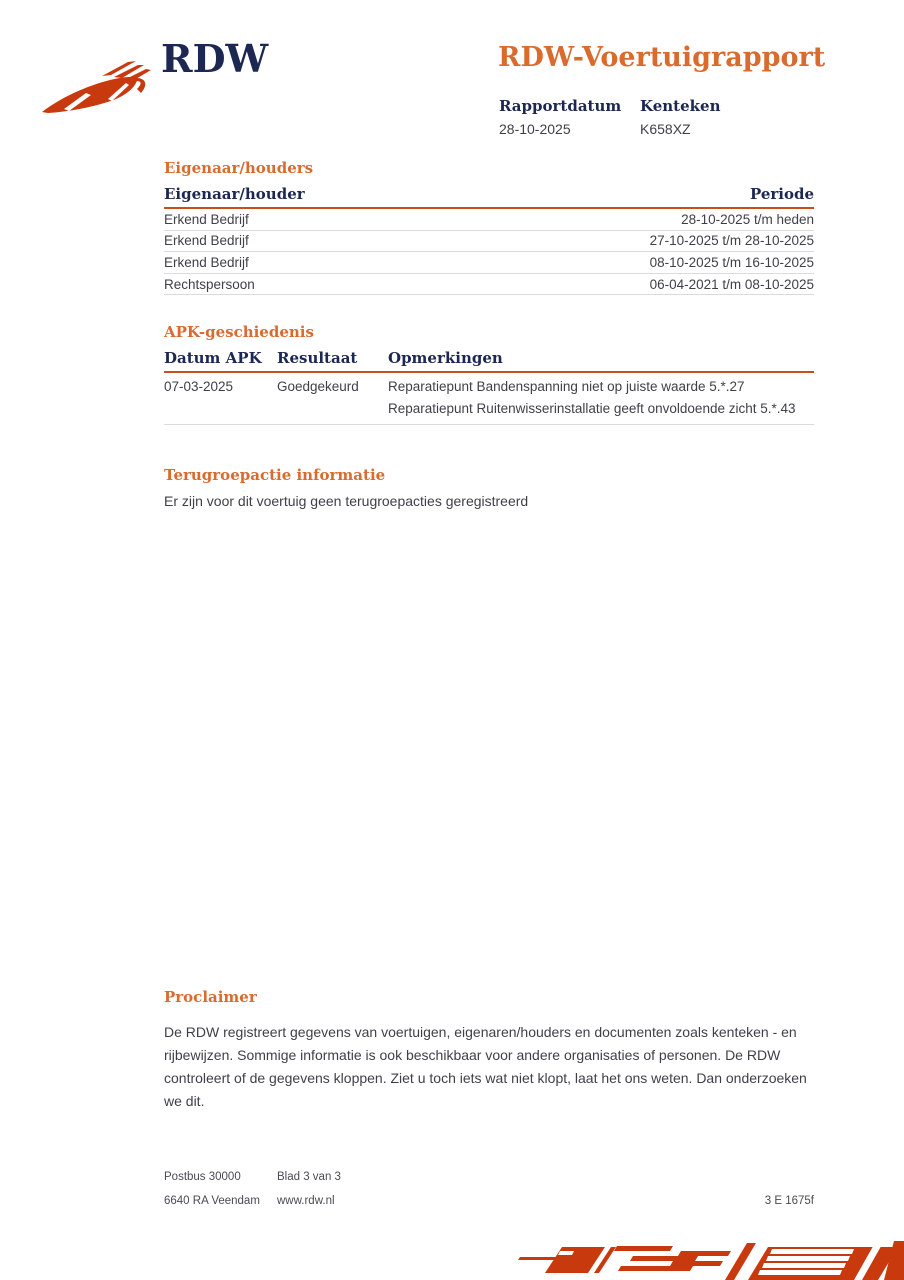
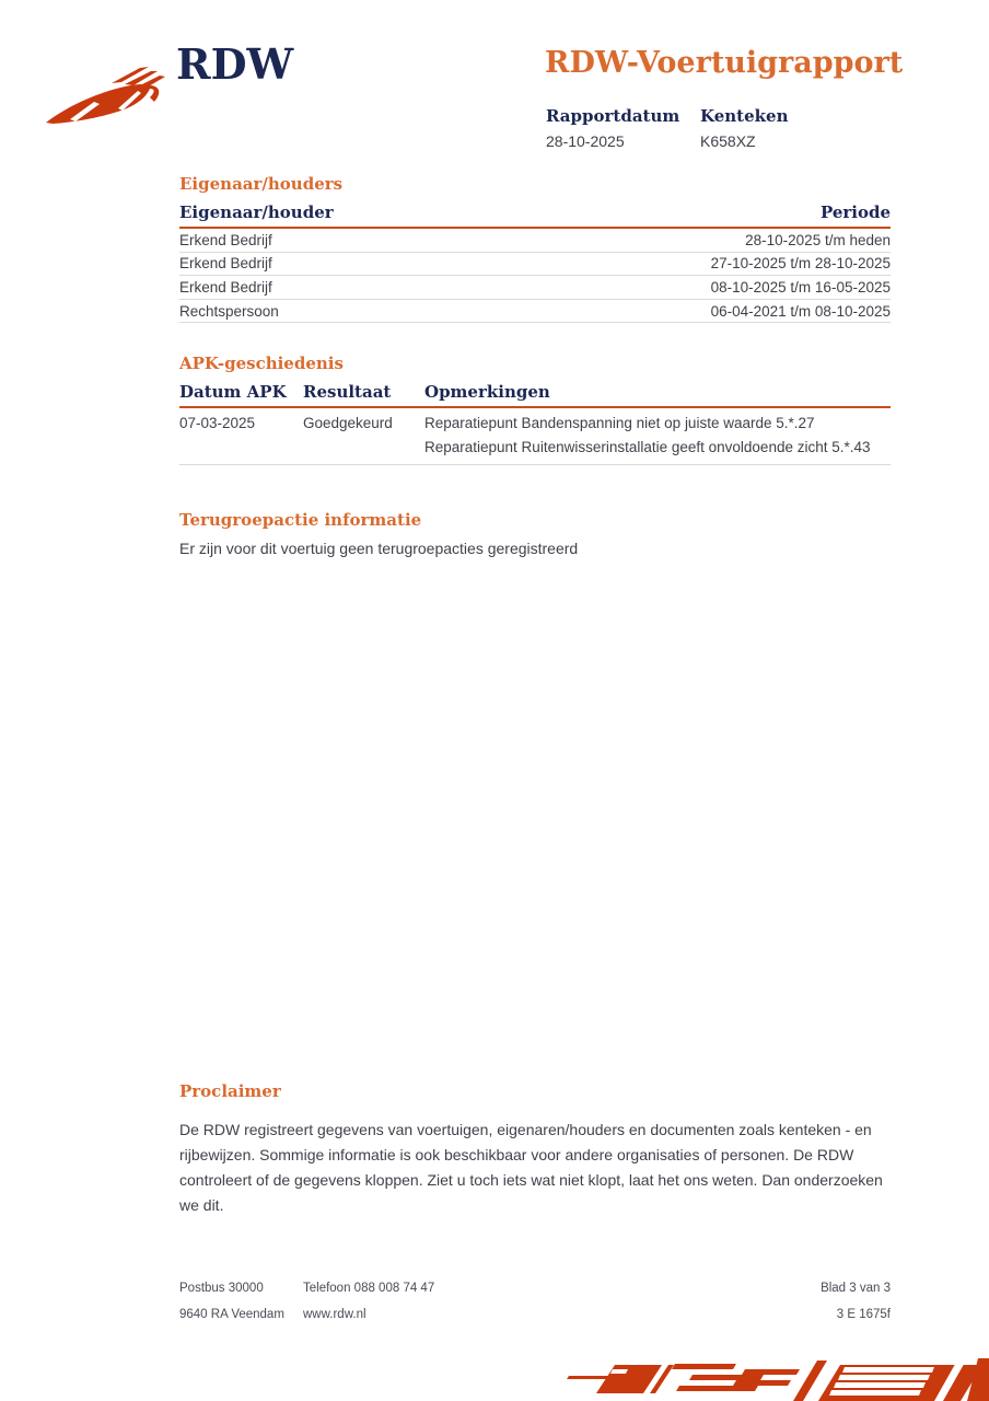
  RDW
  RDW-Voertuigrapport
  Rapportdatum
  28-10-2025
  Kenteken
  K658XZ
  Eigenaar/houders
  Eigenaar/houder
  Periode
  Erkend Bedrijf
  28-10-2025 t/m heden
  Erkend Bedrijf
  27-10-2025 t/m 28-10-2025
  Erkend Bedrijf
- 08-10-2025 t/m 16-10-2025
+ 08-10-2025 t/m 16-05-2025
  Rechtspersoon
  06-04-2021 t/m 08-10-2025
  APK-geschiedenis
  Datum APK
  Resultaat
  Opmerkingen
  07-03-2025
  Goedgekeurd
  Reparatiepunt Bandenspanning niet op juiste waarde 5.*.27
  Reparatiepunt Ruitenwisserinstallatie geeft onvoldoende zicht 5.*.43
  Terugroepactie informatie
  Er zijn voor dit voertuig geen terugroepacties geregistreerd
  Proclaimer
  De RDW registreert gegevens van voertuigen, eigenaren/houders en documenten zoals kenteken - en rijbewijzen. Sommige informatie is ook beschikbaar voor andere organisaties of personen. De RDW controleert of de gegevens kloppen. Ziet u toch iets wat niet klopt, laat het ons weten. Dan onderzoeken we dit.
  Postbus 30000
+ Telefoon 088 008 74 47
  Blad 3 van 3
- 6640 RA Veendam
+ 9640 RA Veendam
  www.rdw.nl
  3 E 1675f
